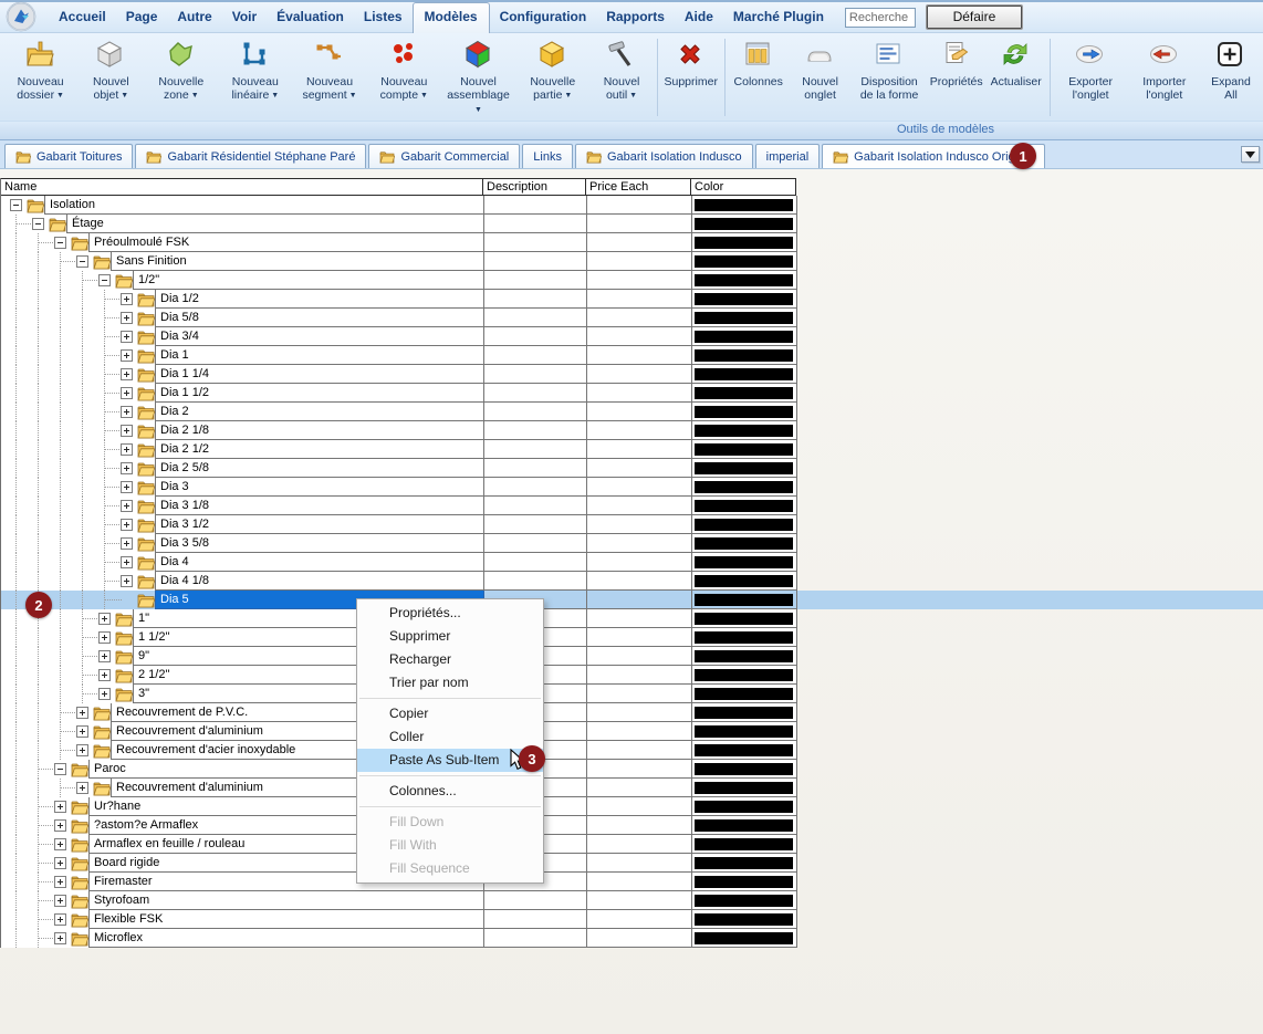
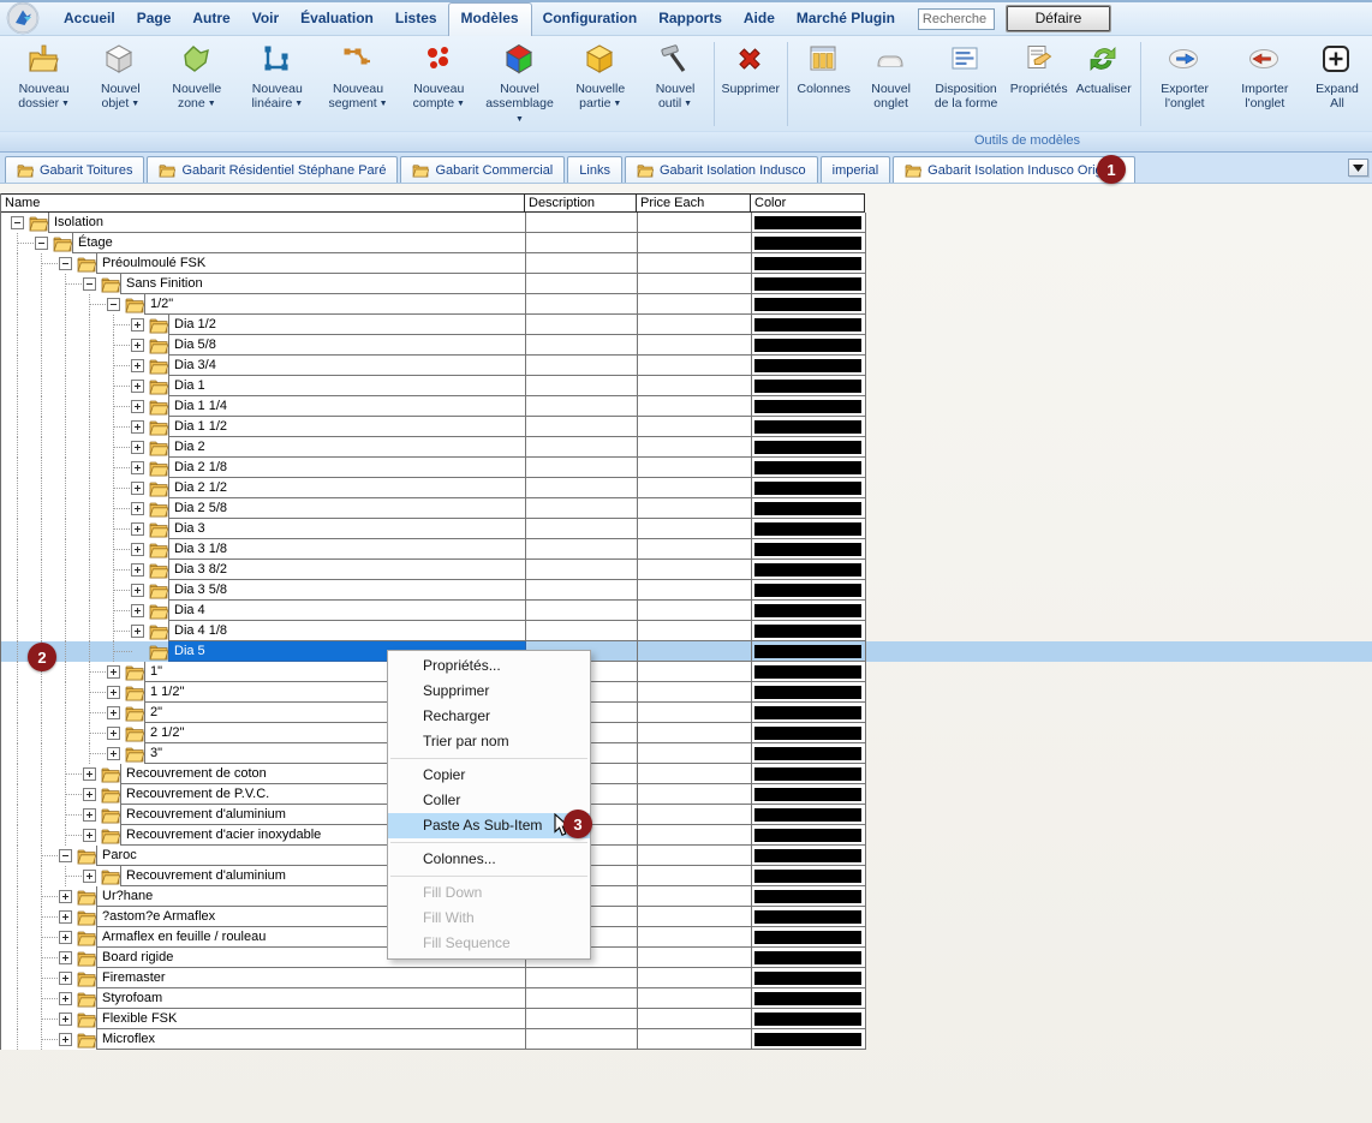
  Accueil
  Page
  Autre
  Voir
  Évaluation
  Listes
  Modèles
  Configuration
  Rapports
  Aide
  Marché Plugin
  Recherche
  Défaire
  Nouveau dossier
  Nouvel objet
  Nouvelle zone
  Nouveau linéaire
  Nouveau segment
  Nouveau compte
  Nouvel assemblage
  Nouvelle partie
  Nouvel outil
  Supprimer
  Colonnes
  Nouvel onglet
  Disposition de la forme
  Propriétés
  Actualiser
  Exporter l'onglet
  Importer l'onglet
  Expand All
  Outils de modèles
  Gabarit Toitures
  Gabarit Résidentiel Stéphane Paré
  Gabarit Commercial
  Links
  Gabarit Isolation Indusco
  imperial
  Gabarit Isolation Indusco Ori
  Name
  Description
  Price Each
  Color
  Isolation
  Étage
  Préoulmoulé FSK
  Sans Finition
  1/2"
  Dia 1/2
  Dia 5/8
  Dia 3/4
  Dia 1
  Dia 1 1/4
  Dia 1 1/2
  Dia 2
  Dia 2 1/8
  Dia 2 1/2
  Dia 2 5/8
  Dia 3
  Dia 3 1/8
- Dia 3 1/2
+ Dia 3 8/2
  Dia 3 5/8
  Dia 4
  Dia 4 1/8
  Dia 5
  1"
  1 1/2"
- 9"
+ 2"
  2 1/2"
  3"
+ Recouvrement de coton
  Recouvrement de P.V.C.
  Recouvrement d'aluminium
  Recouvrement d'acier inoxydable
  Paroc
  Recouvrement d'aluminium
  Ur?hane
  ?astom?e Armaflex
  Armaflex en feuille / rouleau
  Board rigide
  Firemaster
  Styrofoam
  Flexible FSK
  Microflex
  Propriétés...
  Supprimer
  Recharger
  Trier par nom
  Copier
  Coller
  Paste As Sub-Item
  Colonnes...
  Fill Down
  Fill With
  Fill Sequence
  1
  2
  3
